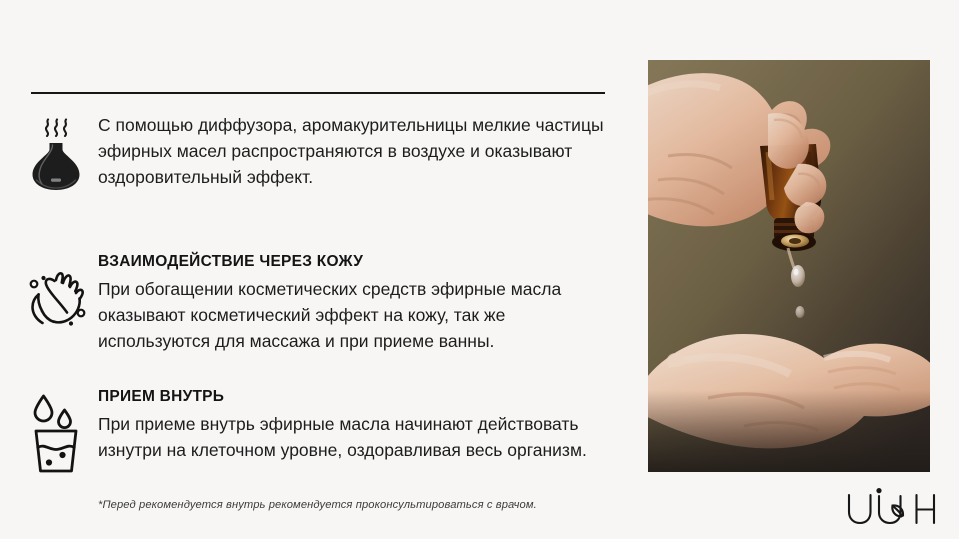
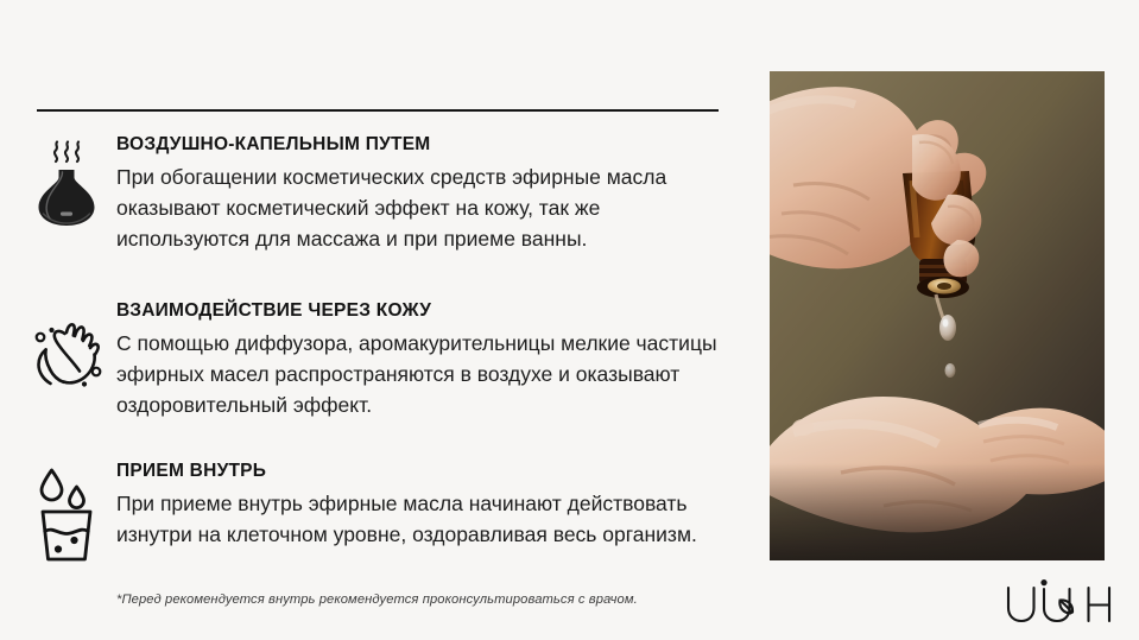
+ ВОЗДУШНО-КАПЕЛЬНЫМ ПУТЕМ
- С помощью диффузора, аромакурительницы мелкие частицы эфирных масел распространяются в воздухе и оказывают оздоровительный эффект.
+ При обогащении косметических средств эфирные масла оказывают косметический эффект на кожу, так же используются для массажа и при приеме ванны.
  ВЗАИМОДЕЙСТВИЕ ЧЕРЕЗ КОЖУ
- При обогащении косметических средств эфирные масла оказывают косметический эффект на кожу, так же используются для массажа и при приеме ванны.
+ С помощью диффузора, аромакурительницы мелкие частицы эфирных масел распространяются в воздухе и оказывают оздоровительный эффект.
  ПРИЕМ ВНУТРЬ
  При приеме внутрь эфирные масла начинают действовать изнутри на клеточном уровне, оздоравливая весь организм.
  *Перед рекомендуется внутрь рекомендуется проконсультироваться с врачом.
